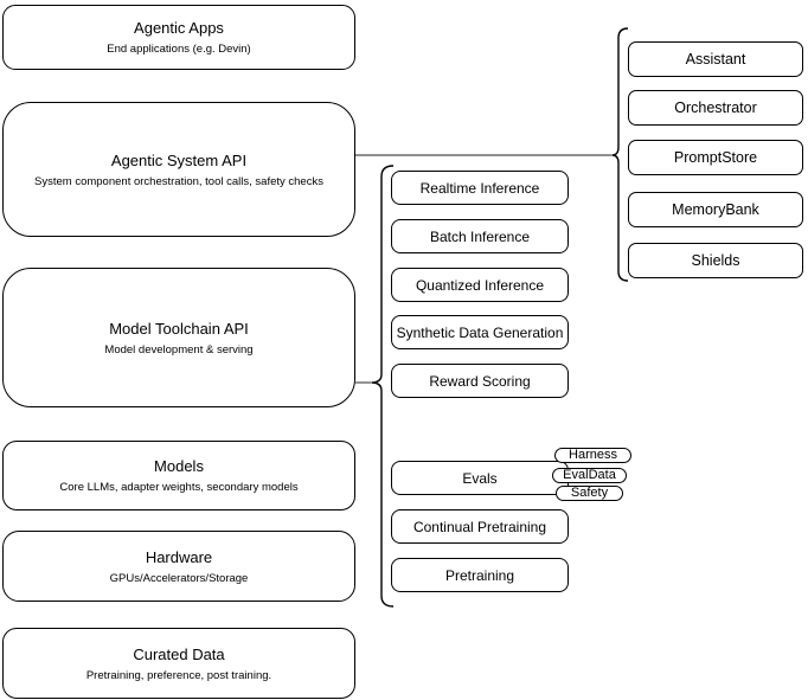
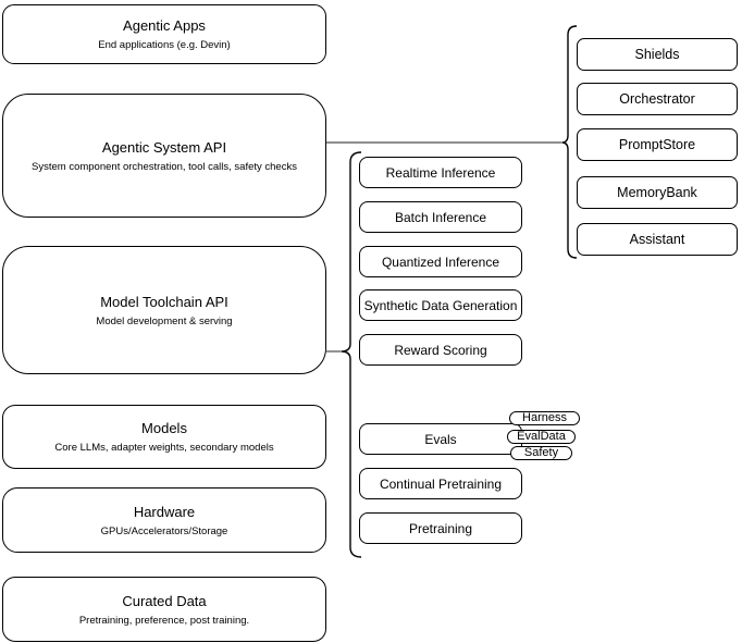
  Agentic Apps
  End applications (e.g. Devin)
  Agentic System API
  System component orchestration, tool calls, safety checks
  Model Toolchain API
  Model development & serving
  Models
  Core LLMs, adapter weights, secondary models
  Hardware
  GPUs/Accelerators/Storage
  Curated Data
  Pretraining, preference, post training.
  Realtime Inference
  Batch Inference
  Quantized Inference
  Synthetic Data Generation
  Reward Scoring
  Evals
  Continual Pretraining
  Pretraining
  Harness
  EvalData
  Safety
- Assistant
+ Shields
  Orchestrator
  PromptStore
  MemoryBank
- Shields
+ Assistant
